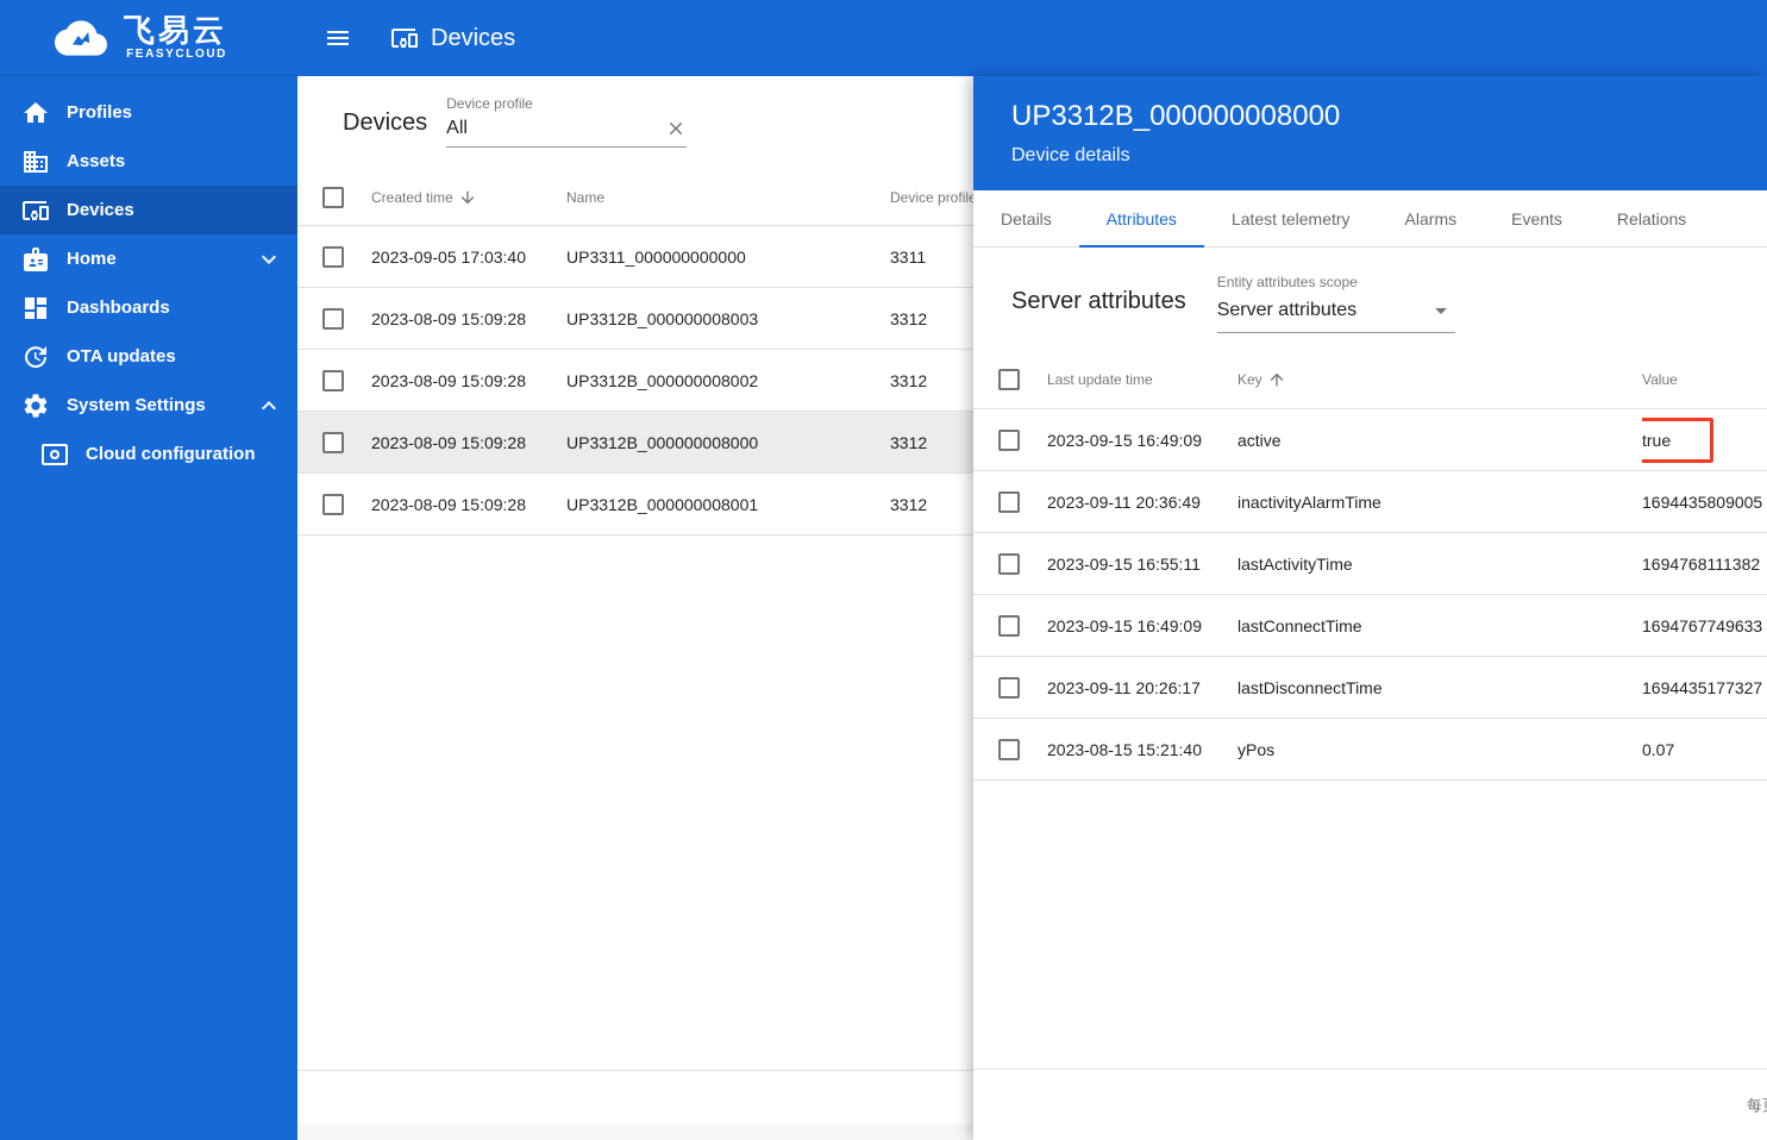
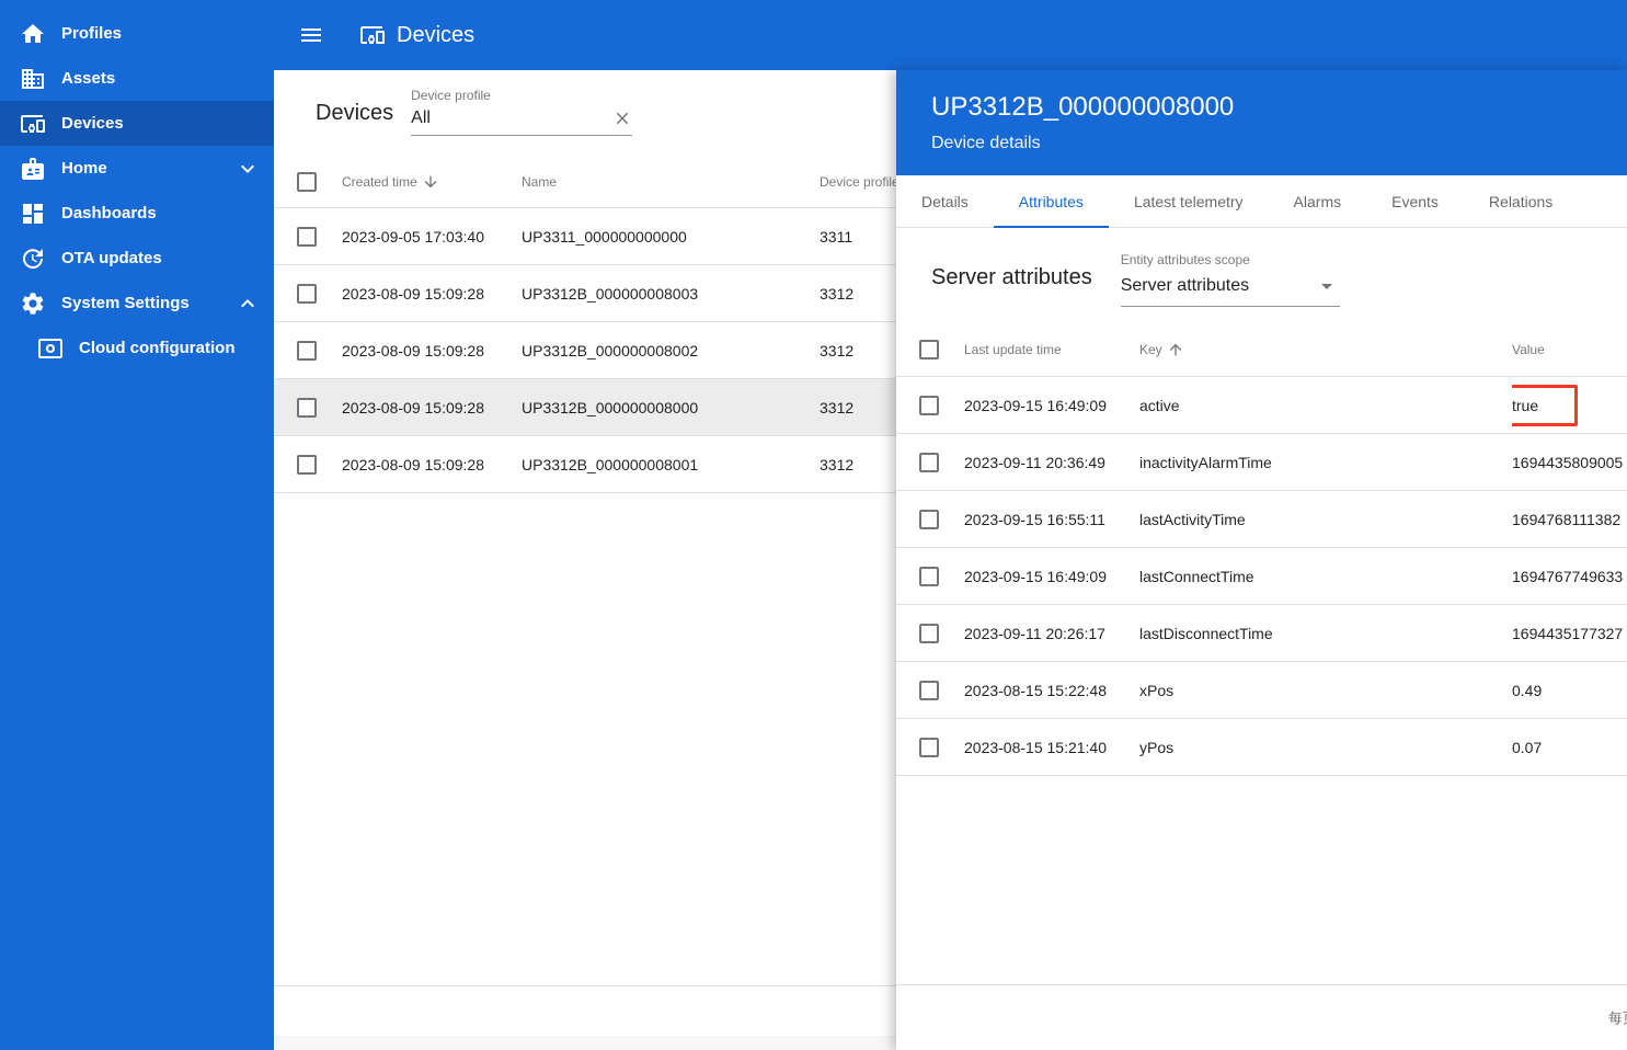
- 飞易云
- FEASYCLOUD
  Profiles
  Assets
  Devices
  Home
  Dashboards
  OTA updates
  System Settings
  Cloud configuration
  Devices
  Devices
  Device profile
  All
  Created time
  Name
  Device profil
  2023-09-05 17:03:40
  UP3311_000000000000
  3311
  2023-08-09 15:09:28
  UP3312B_000000008003
  3312
  2023-08-09 15:09:28
  UP3312B_000000008002
  3312
  2023-08-09 15:09:28
  UP3312B_000000008000
  3312
  2023-08-09 15:09:28
  UP3312B_000000008001
  3312
  UP3312B_000000008000
  Device details
  Details
  Attributes
  Latest telemetry
  Alarms
  Events
  Relations
  Server attributes
  Entity attributes scope
  Server attributes
  Last update time
  Key
  Value
  2023-09-15 16:49:09
  active
  true
  2023-09-11 20:36:49
  inactivityAlarmTime
  1694435809005
  2023-09-15 16:55:11
  lastActivityTime
  1694768111382
  2023-09-15 16:49:09
  lastConnectTime
  1694767749633
  2023-09-11 20:26:17
  lastDisconnectTime
  1694435177327
+ 2023-08-15 15:22:48
+ xPos
+ 0.49
  2023-08-15 15:21:40
  yPos
  0.07
